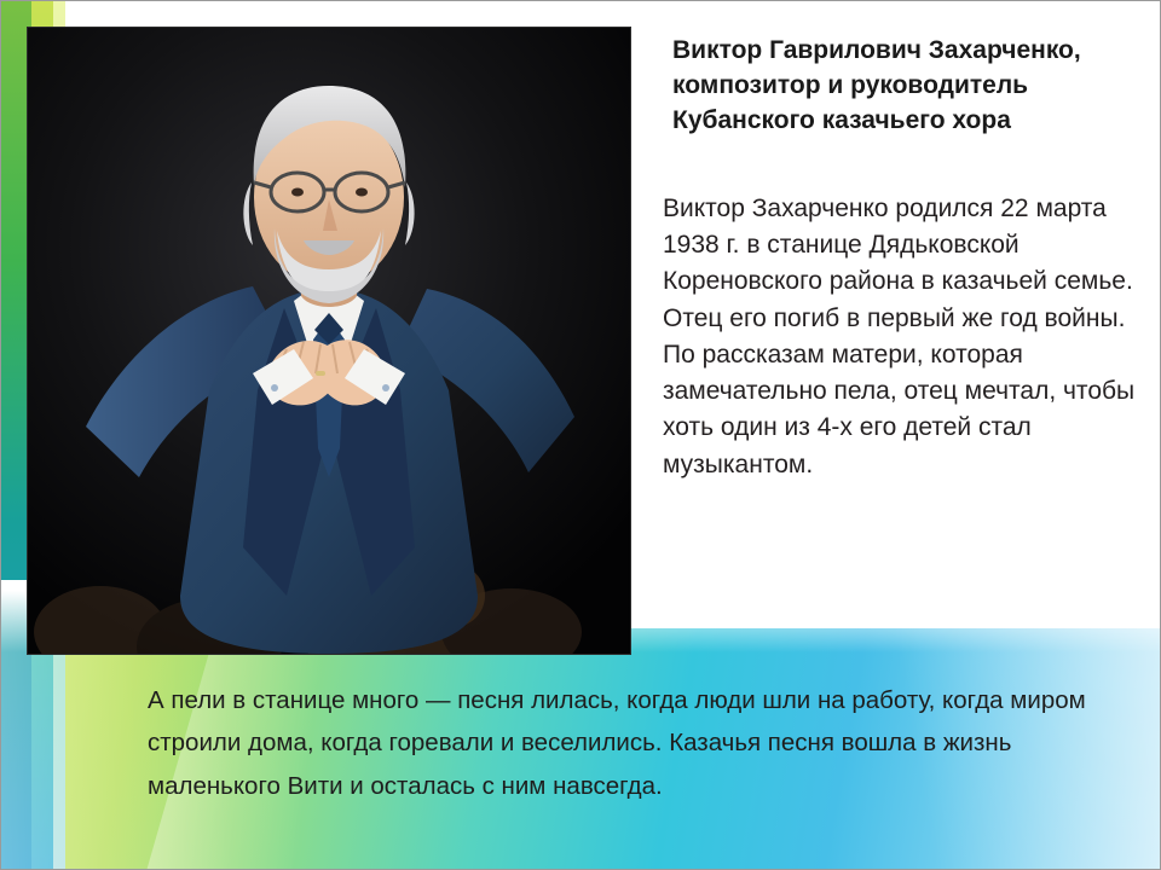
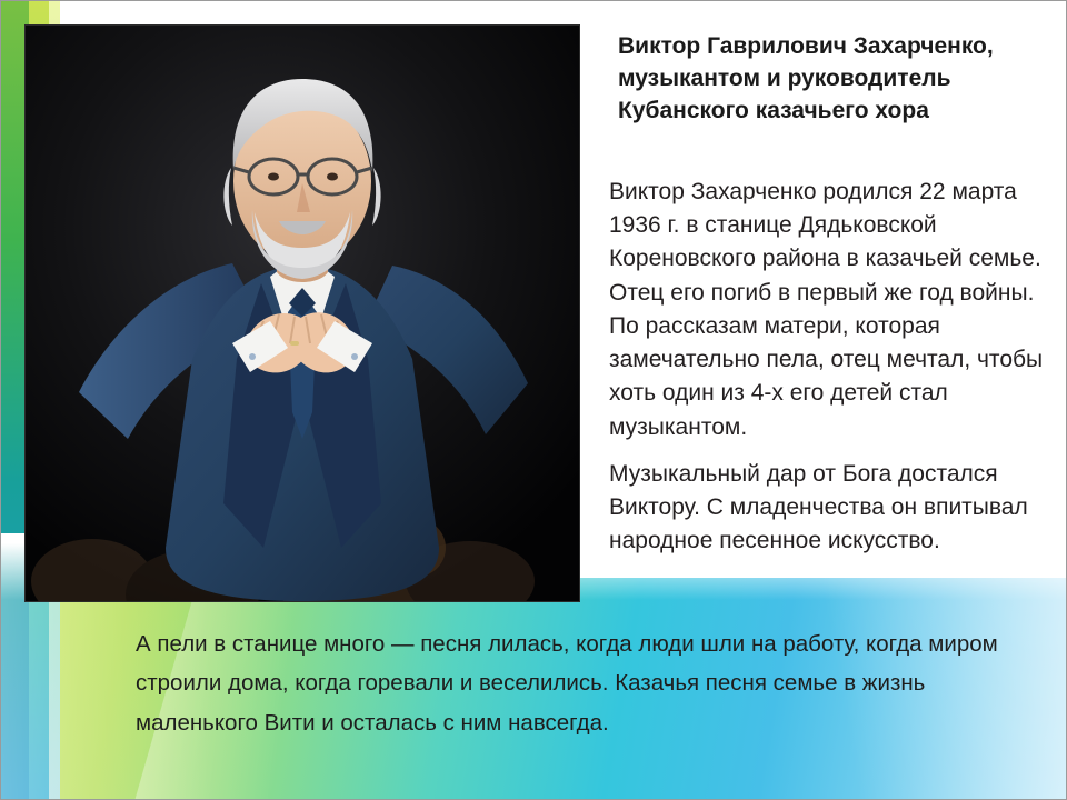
- Виктор Гаврилович Захарченко, композитор и руководитель Кубанского казачьего хора
+ Виктор Гаврилович Захарченко, музыкантом и руководитель Кубанского казачьего хора
- Виктор Захарченко родился 22 марта 1938 г. в станице Дядьковской Кореновского района в казачьей семье. Отец его погиб в первый же год войны. По рассказам матери, которая замечательно пела, отец мечтал, чтобы хоть один из 4-х его детей стал музыкантом.
+ Виктор Захарченко родился 22 марта 1936 г. в станице Дядьковской Кореновского района в казачьей семье. Отец его погиб в первый же год войны. По рассказам матери, которая замечательно пела, отец мечтал, чтобы хоть один из 4-х его детей стал музыкантом.
+ Музыкальный дар от Бога достался Виктору. С младенчества он впитывал народное песенное искусство.
- А пели в станице много — песня лилась, когда люди шли на работу, когда миром строили дома, когда горевали и веселились. Казачья песня вошла в жизнь маленького Вити и осталась с ним навсегда.
+ А пели в станице много — песня лилась, когда люди шли на работу, когда миром строили дома, когда горевали и веселились. Казачья песня семье в жизнь маленького Вити и осталась с ним навсегда.
